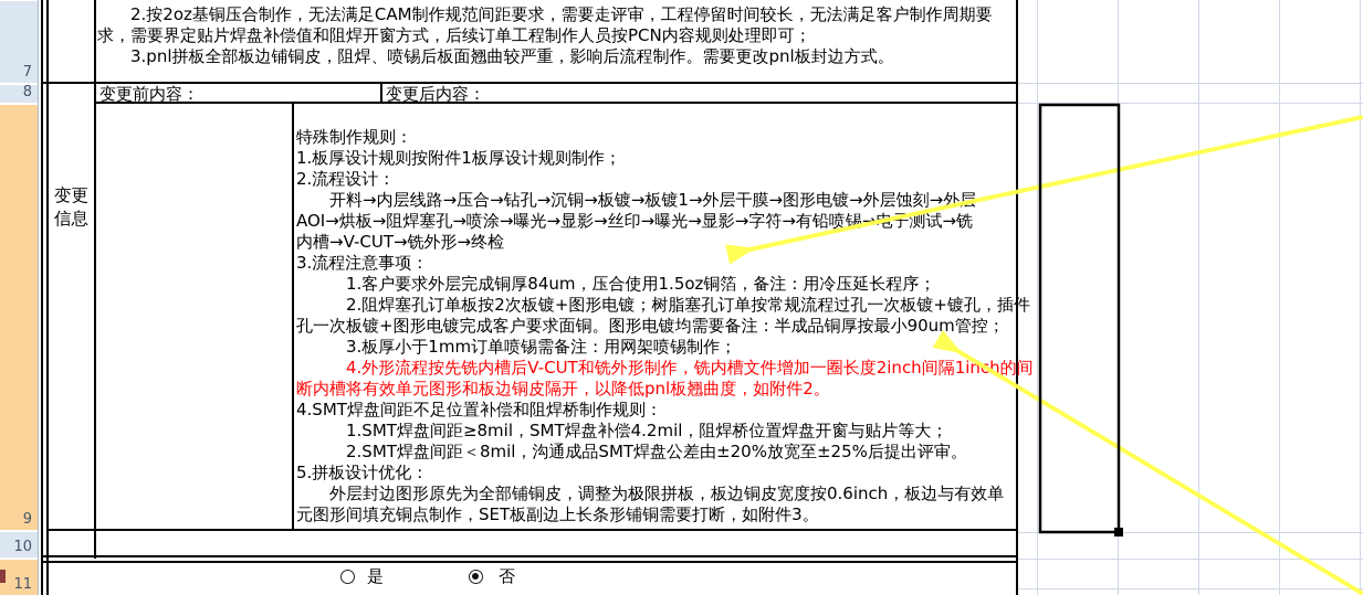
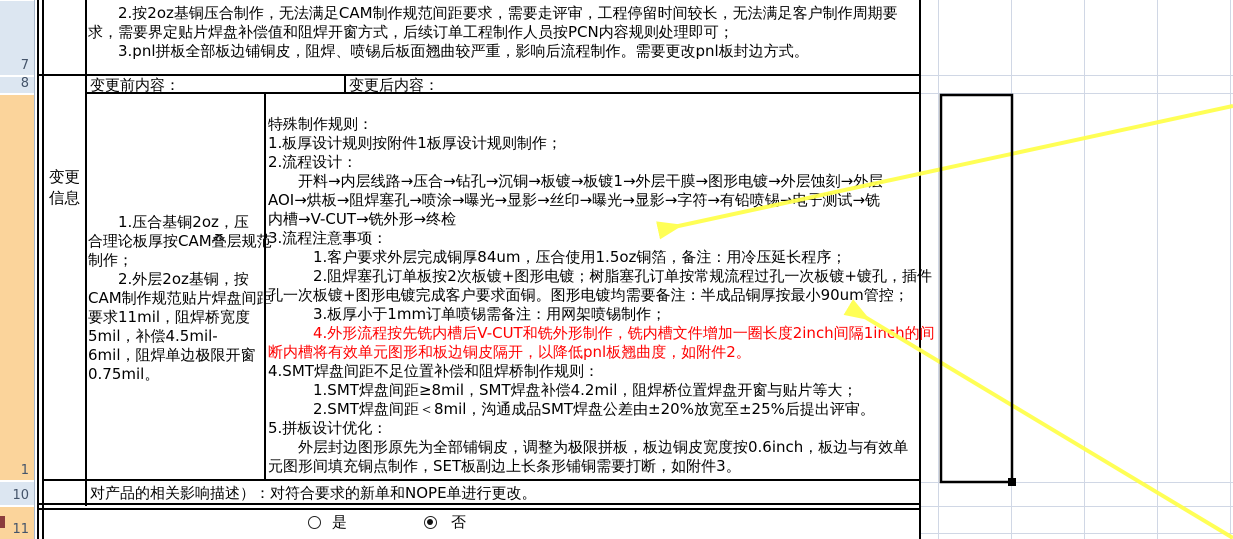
  7
  8
- 9
+ 1
  10
  11
  2.按2oz基铜压合制作，无法满足CAM制作规范间距要求，需要走评审，工程停留时间较长，无法满足客户制作周期要
  求，需要界定贴片焊盘补偿值和阻焊开窗方式，后续订单工程制作人员按PCN内容规则处理即可；
  3.pnl拼板全部板边铺铜皮，阻焊、喷锡后板面翘曲较严重，影响后流程制作。需要更改pnl板封边方式。
  变更
  信息
  变更前内容：
  变更后内容：
+ 1.压合基铜2oz，压
+ 合理论板厚按CAM叠层规范
+ 制作；
+ 2.外层2oz基铜，按
+ CAM制作规范贴片焊盘间距
+ 要求11mil，阻焊桥宽度
+ 5mil，补偿4.5mil-
+ 6mil，阻焊单边极限开窗
+ 0.75mil。
  特殊制作规则：
  1.板厚设计规则按附件1板厚设计规则制作；
  2.流程设计：
  开料→内层线路→压合→钻孔→沉铜→板镀→板镀1→外层干膜→图形电镀→外层蚀刻→外层
  AOI→烘板→阻焊塞孔→喷涂→曝光→显影→丝印→曝光→显影→字符→有铅喷锡→子测试→铣
  内槽→V-CUT→铣外形→终检
  3.流程注意事项：
  1.客户要求外层完成铜厚84um，压合使用1.5oz铜箔，备注：用冷压延长程序；
  2.阻焊塞孔订单板按2次板镀+图形电镀；树脂塞孔订单按常规流程过孔一次板镀+镀孔，插件
  孔一次板镀+图形电镀完成客户要求面铜。图形电镀均需要备注：半成品铜厚按最小90um管控；
  3.板厚小于1mm订单喷锡需备注：用网架喷锡制作；
  4.外形流程按先铣内槽后V-CUT和铣外形制作，铣内槽文件增加一圈长度2inch间隔1inh的间
  断内槽将有效单元图形和板边铜皮隔开，以降低pnl板翘曲度，如附件2。
  4.SMT焊盘间距不足位置补偿和阻焊桥制作规则：
  1.SMT焊盘间距≥8mil，SMT焊盘补偿4.2mil，阻焊桥位置焊盘开窗与贴片等大；
  2.SMT焊盘间距＜8mil，沟通成品SMT焊盘公差由±20%放宽至±25%后提出评审。
  5.拼板设计优化：
  外层封边图形原先为全部铺铜皮，调整为极限拼板，板边铜皮宽度按0.6inch，板边与有效单
  元图形间填充铜点制作，SET板副边上长条形铺铜需要打断，如附件3。
+ 对产品的相关影响描述）：对符合要求的新单和NOPE单进行更改。
  是
  否
